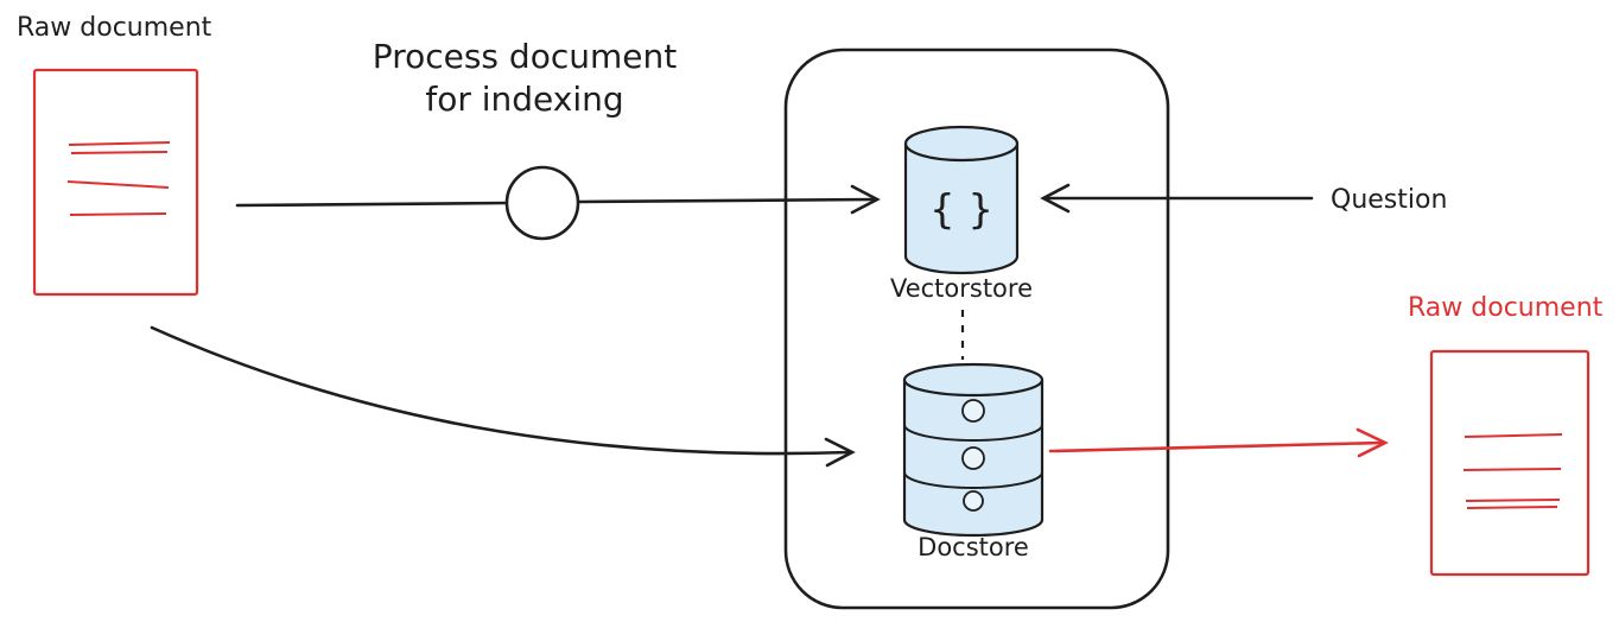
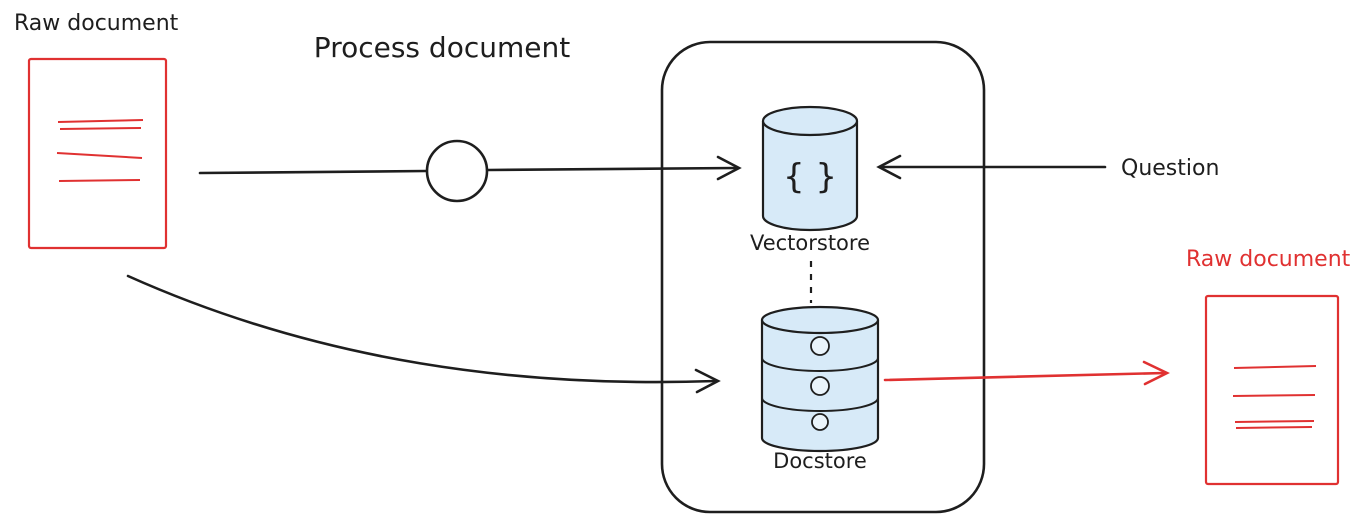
  Raw document
  Process document
- for indexing
  { }
  Vectorstore
  Question
  Docstore
  Raw document
